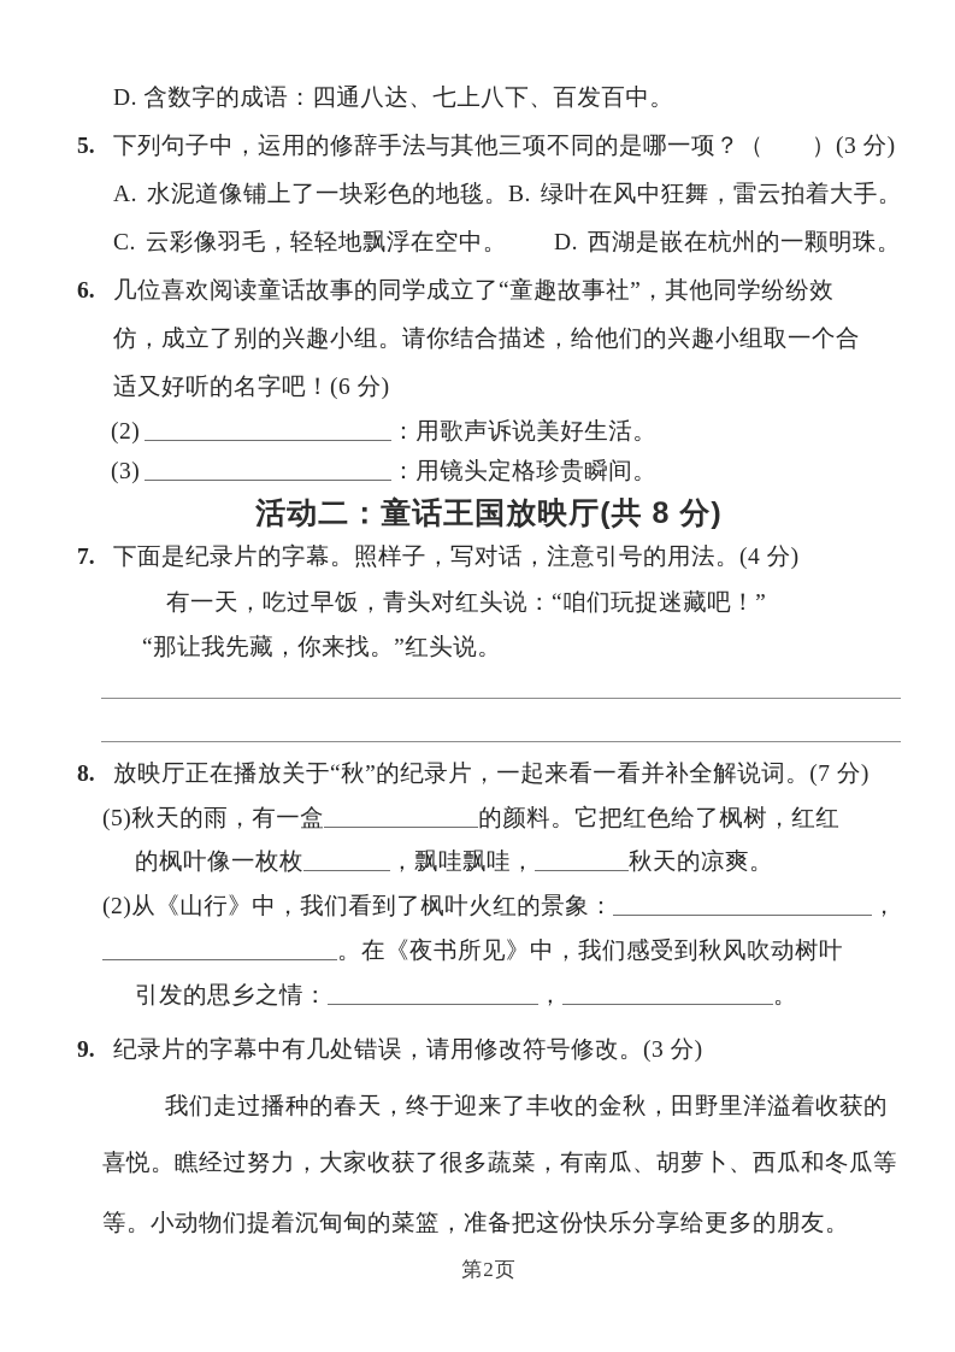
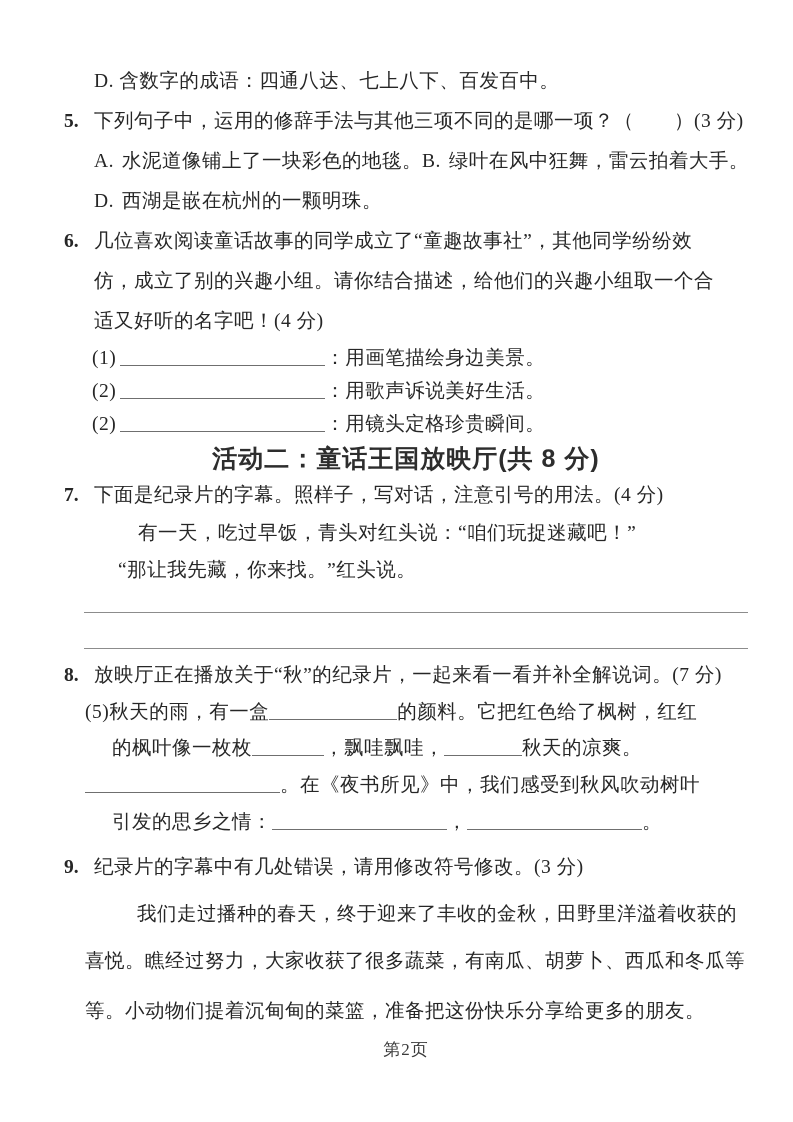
  D. 含数字的成语：四通八达、七上八下、百发百中。
  5. 下列句子中，运用的修辞手法与其他三项不同的是哪一项？（ ）(3 分)
  A. 水泥道像铺上了一块彩色的地毯。
  B. 绿叶在风中狂舞，雷云拍着大手。
- C. 云彩像羽毛，轻轻地飘浮在空中。
  D. 西湖是嵌在杭州的一颗明珠。
  6. 几位喜欢阅读童话故事的同学成立了“童趣故事社”，其他同学纷纷效
  仿，成立了别的兴趣小组。请你结合描述，给他们的兴趣小组取一个合
- 适又好听的名字吧！(6 分)
+ 适又好听的名字吧！(4 分)
+ (1) ：用画笔描绘身边美景。
  (2) ：用歌声诉说美好生活。
- (3) ：用镜头定格珍贵瞬间。
+ (2) ：用镜头定格珍贵瞬间。
  活动二：童话王国放映厅(共 8 分)
  7. 下面是纪录片的字幕。照样子，写对话，注意引号的用法。(4 分)
  有一天，吃过早饭，青头对红头说：“咱们玩捉迷藏吧！”
  “那让我先藏，你来找。”红头说。
  8. 放映厅正在播放关于“秋”的纪录片，一起来看一看并补全解说词。(7 分)
  (5)秋天的雨，有一盒 的颜料。它把红色给了枫树，红红
  的枫叶像一枚枚 ，飘哇飘哇， 秋天的凉爽。
- (2)从《山行》中，我们看到了枫叶火红的景象： ，
  。在《夜书所见》中，我们感受到秋风吹动树叶
  引发的思乡之情： ， 。
  9. 纪录片的字幕中有几处错误，请用修改符号修改。(3 分)
  我们走过播种的春天，终于迎来了丰收的金秋，田野里洋溢着收获的
  喜悦。瞧经过努力，大家收获了很多蔬菜，有南瓜、胡萝卜、西瓜和冬瓜等
  等。小动物们提着沉甸甸的菜篮，准备把这份快乐分享给更多的朋友。
  第2页
